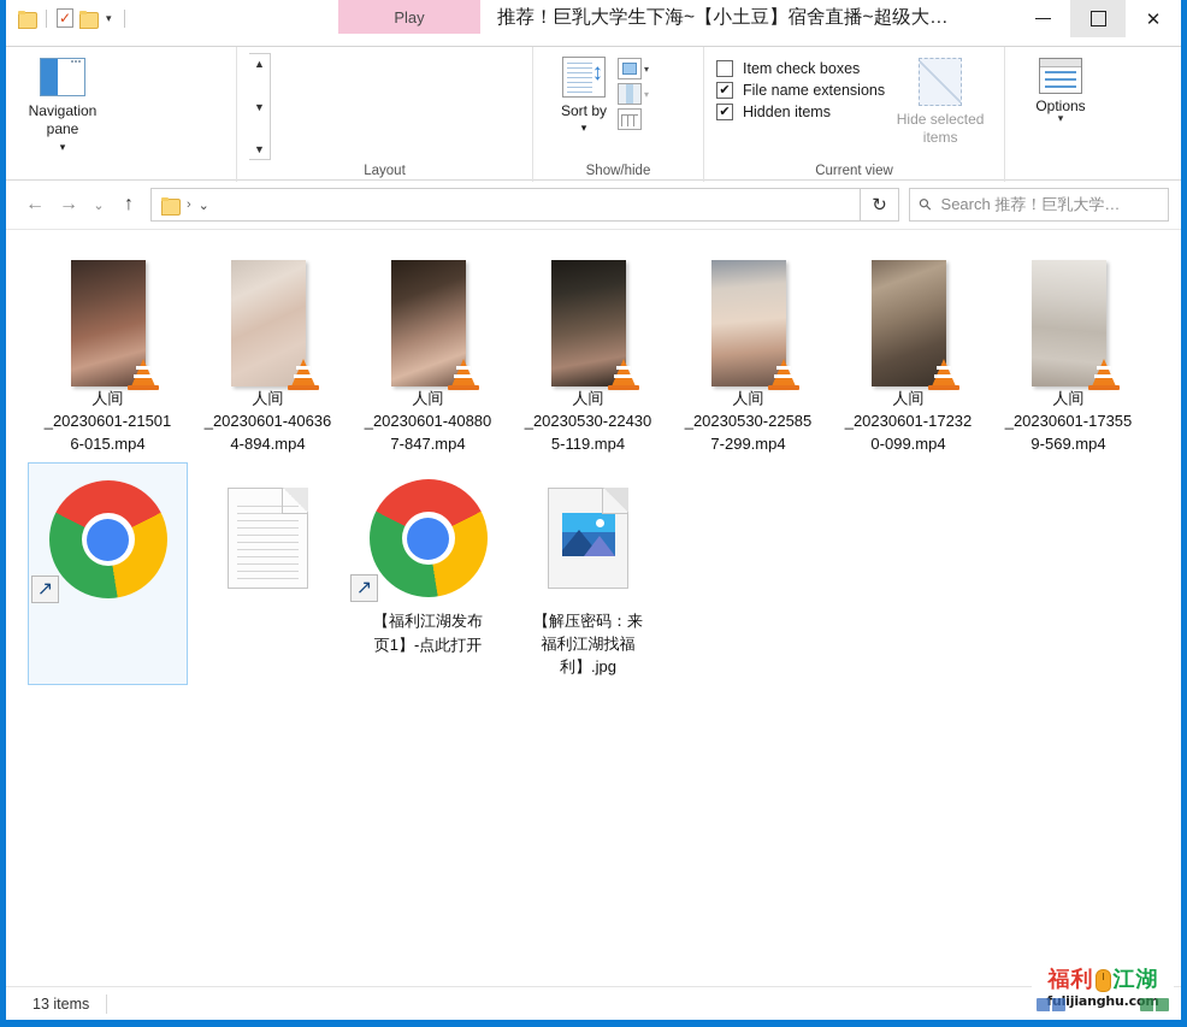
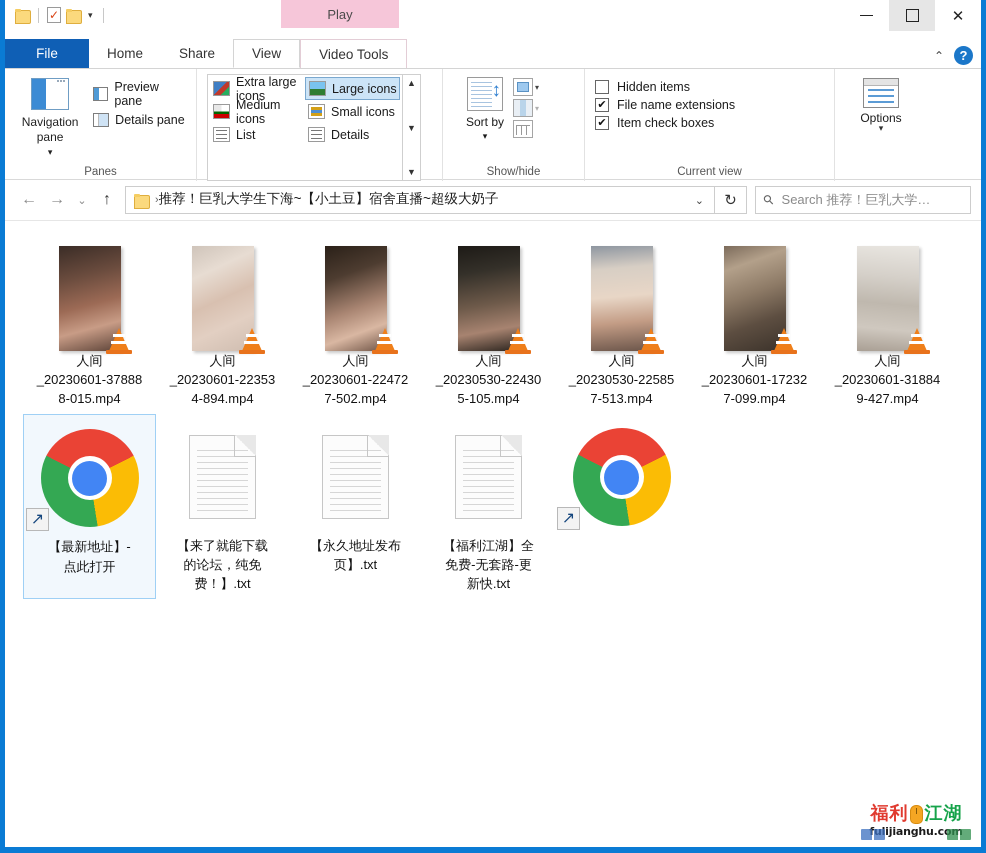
  ✓
  ▾
  Play
- 推荐！巨乳大学生下海~【小土豆】宿舍直播~超级大…
  ✕
+ File
+ Home
+ Share
+ View
+ Video Tools
+ ⌃
+ ?
  Navigation pane
  ▾
+ Preview pane
+ Details pane
+ Panes
+ Extra large icons
+ Large icons
+ Medium icons
+ Small icons
+ List
+ Details
  ▲
  ▼
  ▼
- Layout
  Sort by
  ▾
  ▾
  ▾
  Show/hide
- Item check boxes
+ Hidden items
  ✔
  File name extensions
  ✔
- Hidden items
+ Item check boxes
- Hide selected items
  Current view
  Options
  ▾
  ←
  →
  ⌄
  ↑
  ›
+ 推荐！巨乳大学生下海~【小土豆】宿舍直播~超级大奶子
  ⌄
  ↻
  Search 推荐！巨乳大学…
  人间
- _20230601-21501
+ _20230601-37888
- 6-015.mp4
+ 8-015.mp4
  人间
- _20230601-40636
+ _20230601-22353
  4-894.mp4
  人间
- _20230601-40880
+ _20230601-22472
- 7-847.mp4
+ 7-502.mp4
  人间
  _20230530-22430
- 5-119.mp4
+ 5-105.mp4
  人间
  _20230530-22585
- 7-299.mp4
+ 7-513.mp4
  人间
  _20230601-17232
- 0-099.mp4
+ 7-099.mp4
  人间
- _20230601-17355
+ _20230601-31884
- 9-569.mp4
+ 9-427.mp4
  ↗
+ 【最新地址】-
+ 点此打开
+ 【来了就能下载
+ 的论坛，纯免
+ 费！】.txt
+ 【永久地址发布
+ 页】.txt
+ 【福利江湖】全
+ 免费-无套路-更
+ 新快.txt
  ↗
- 【福利江湖发布
- 页1】-点此打开
- 【解压密码：来
- 福利江湖找福
- 利】.jpg
- 13 items
  福
  利
  江
  湖
  fulijianghu.com
